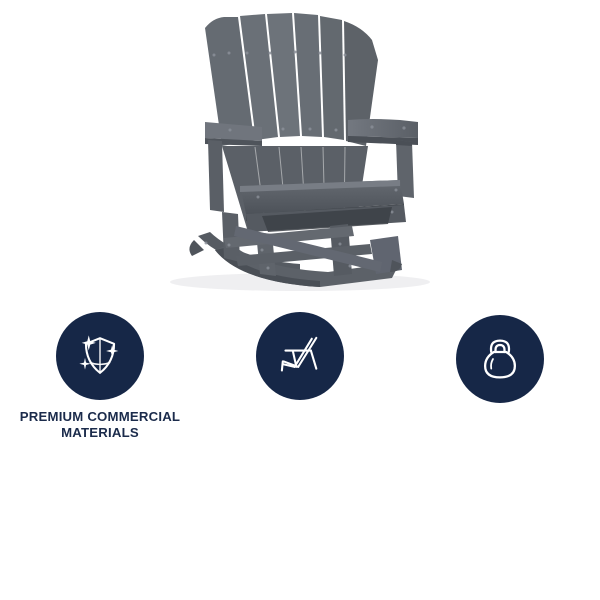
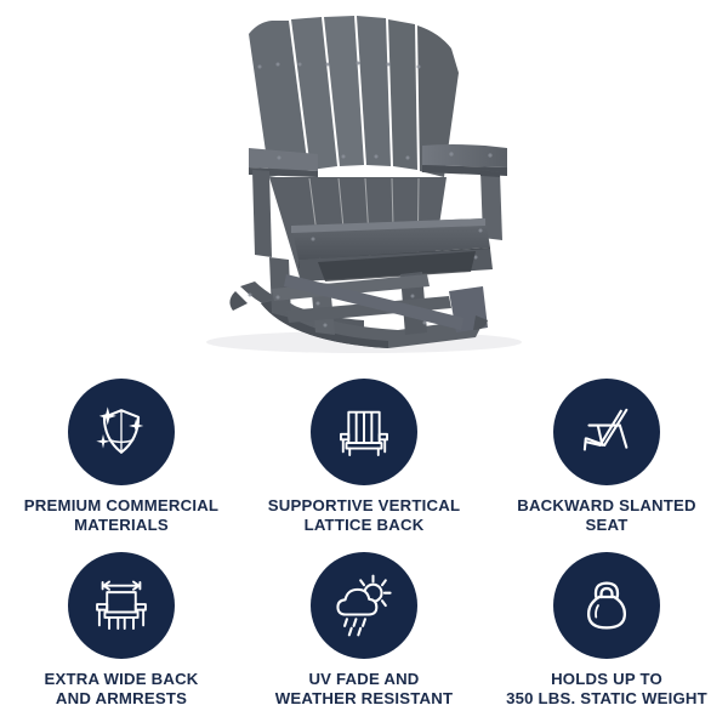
  PREMIUM COMMERCIAL
  MATERIALS
+ SUPPORTIVE VERTICAL
+ LATTICE BACK
+ BACKWARD SLANTED
+ SEAT
+ EXTRA WIDE BACK
+ AND ARMRESTS
+ UV FADE AND
+ WEATHER RESISTANT
+ HOLDS UP TO
+ 350 LBS. STATIC WEIGHT
